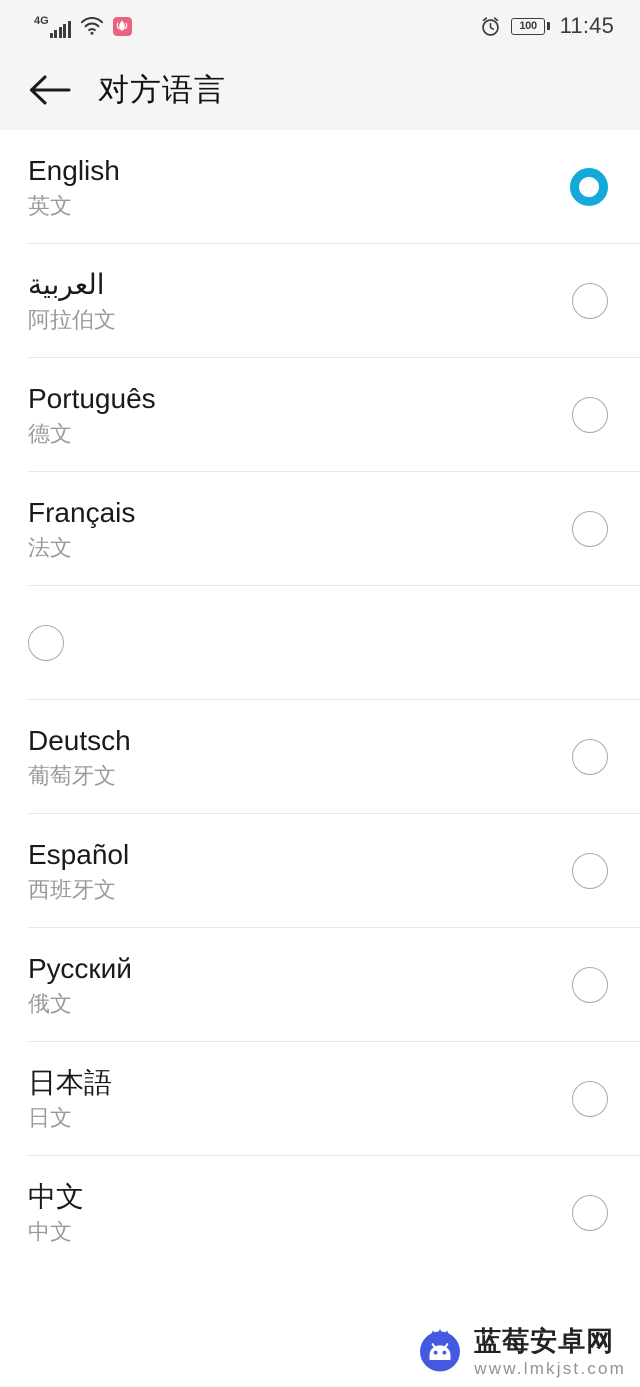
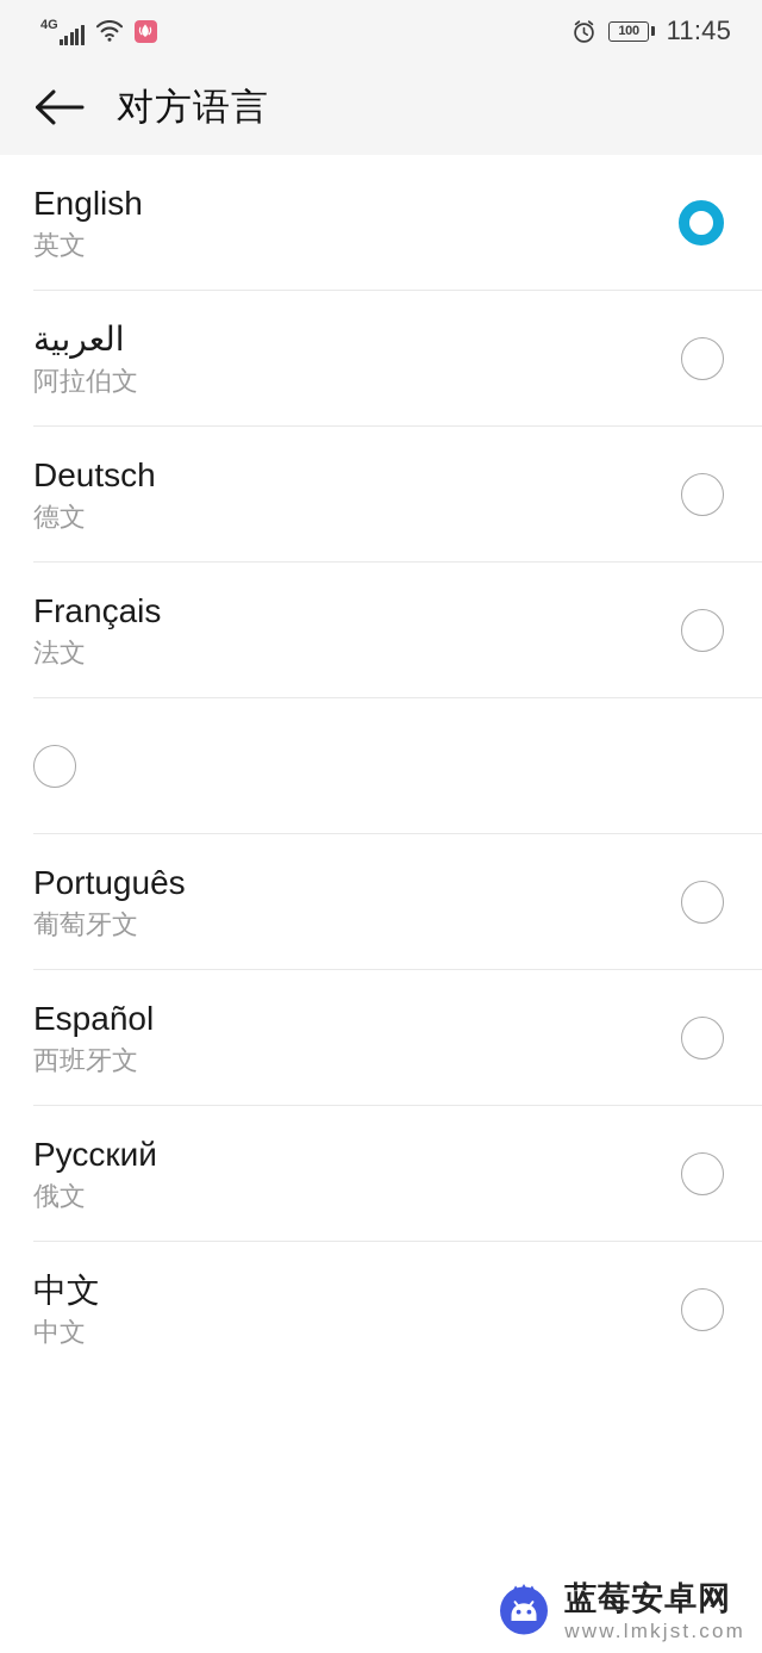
  4G
  100
  11:45
  对方语言
  English
  英文
  العربية
  阿拉伯文
- Português
+ Deutsch
  德文
  Français
  法文
- Deutsch
+ Português
  葡萄牙文
  Español
  西班牙文
  Русский
  俄文
- 日本語
- 日文
  中文
  中文
  蓝莓安卓网
  www.lmkjst.com
